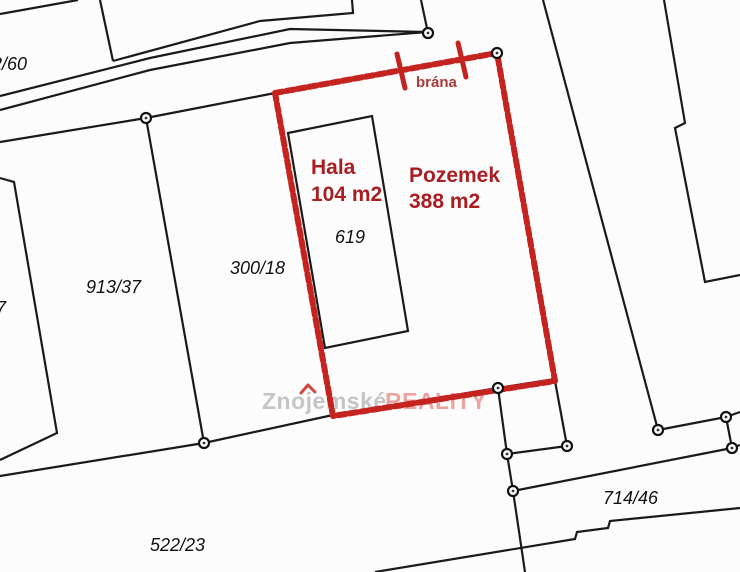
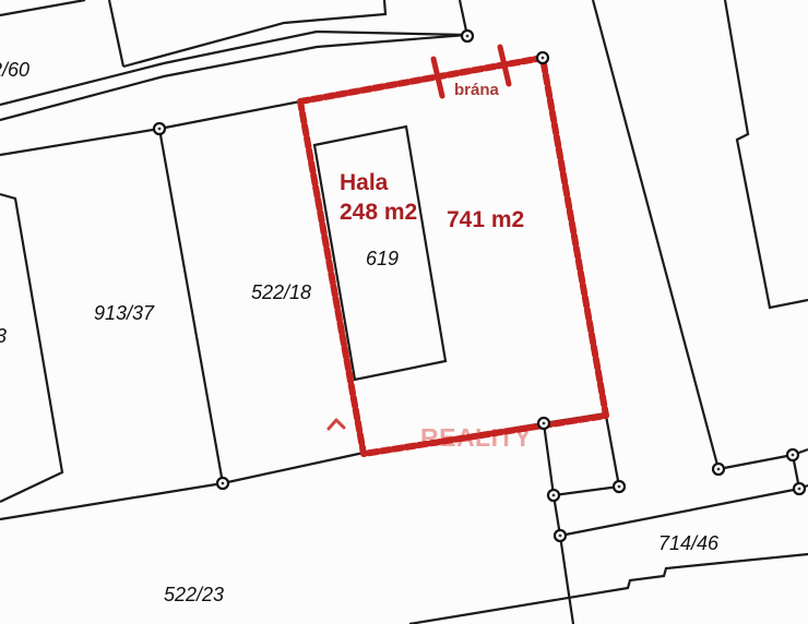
- Znojemské
  /60
  913/37
- 7
+ 3
- 300/18
+ 522/18
  619
  522/23
  714/46
  Hala
- 104 m2
+ 248 m2
- Pozemek
- 388 m2
+ 741 m2
  brána
